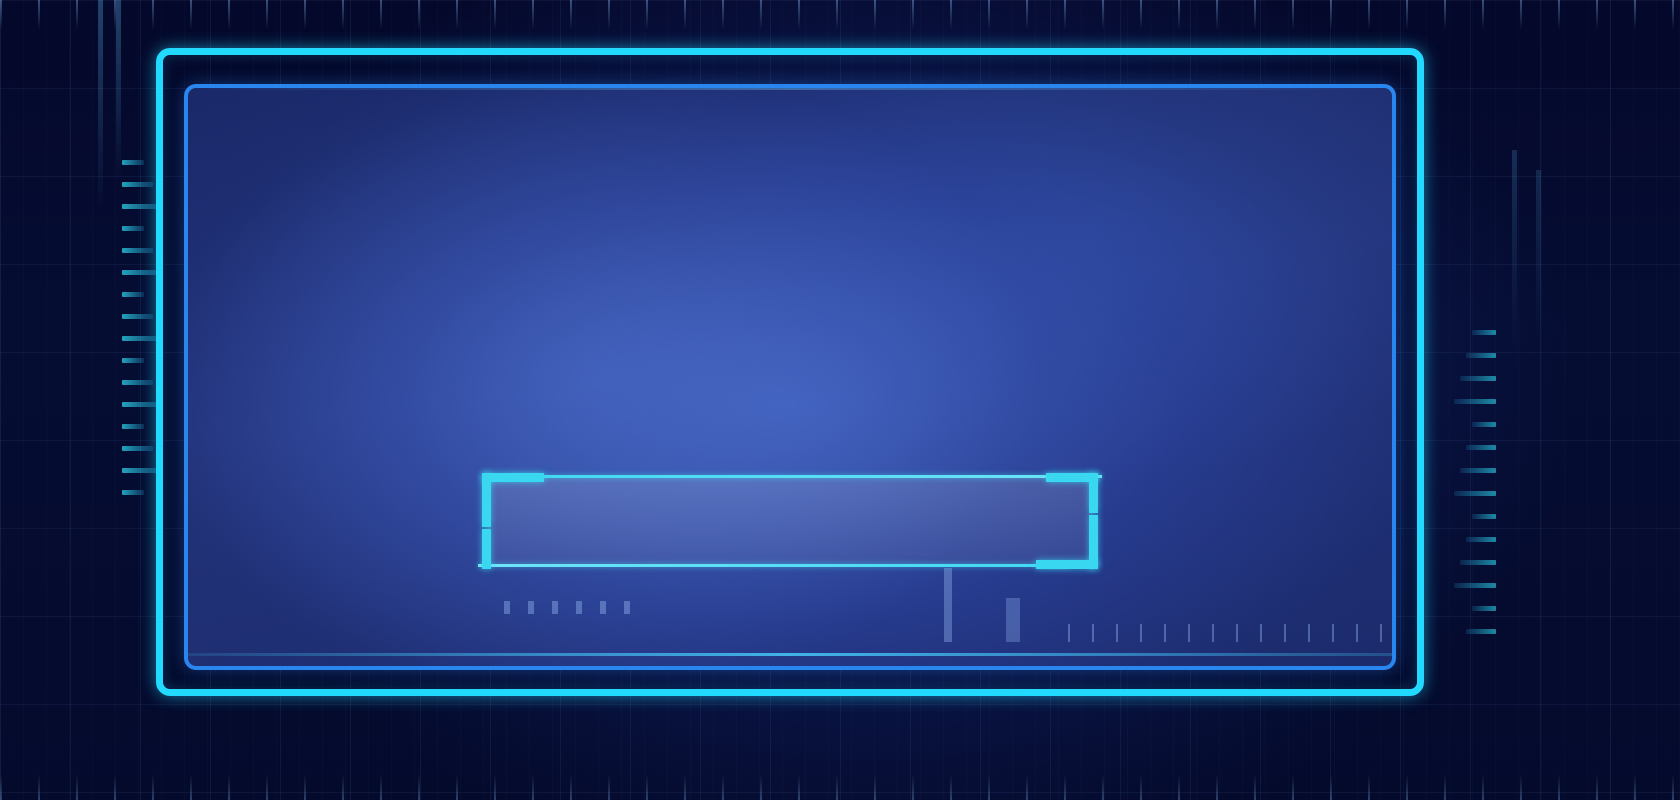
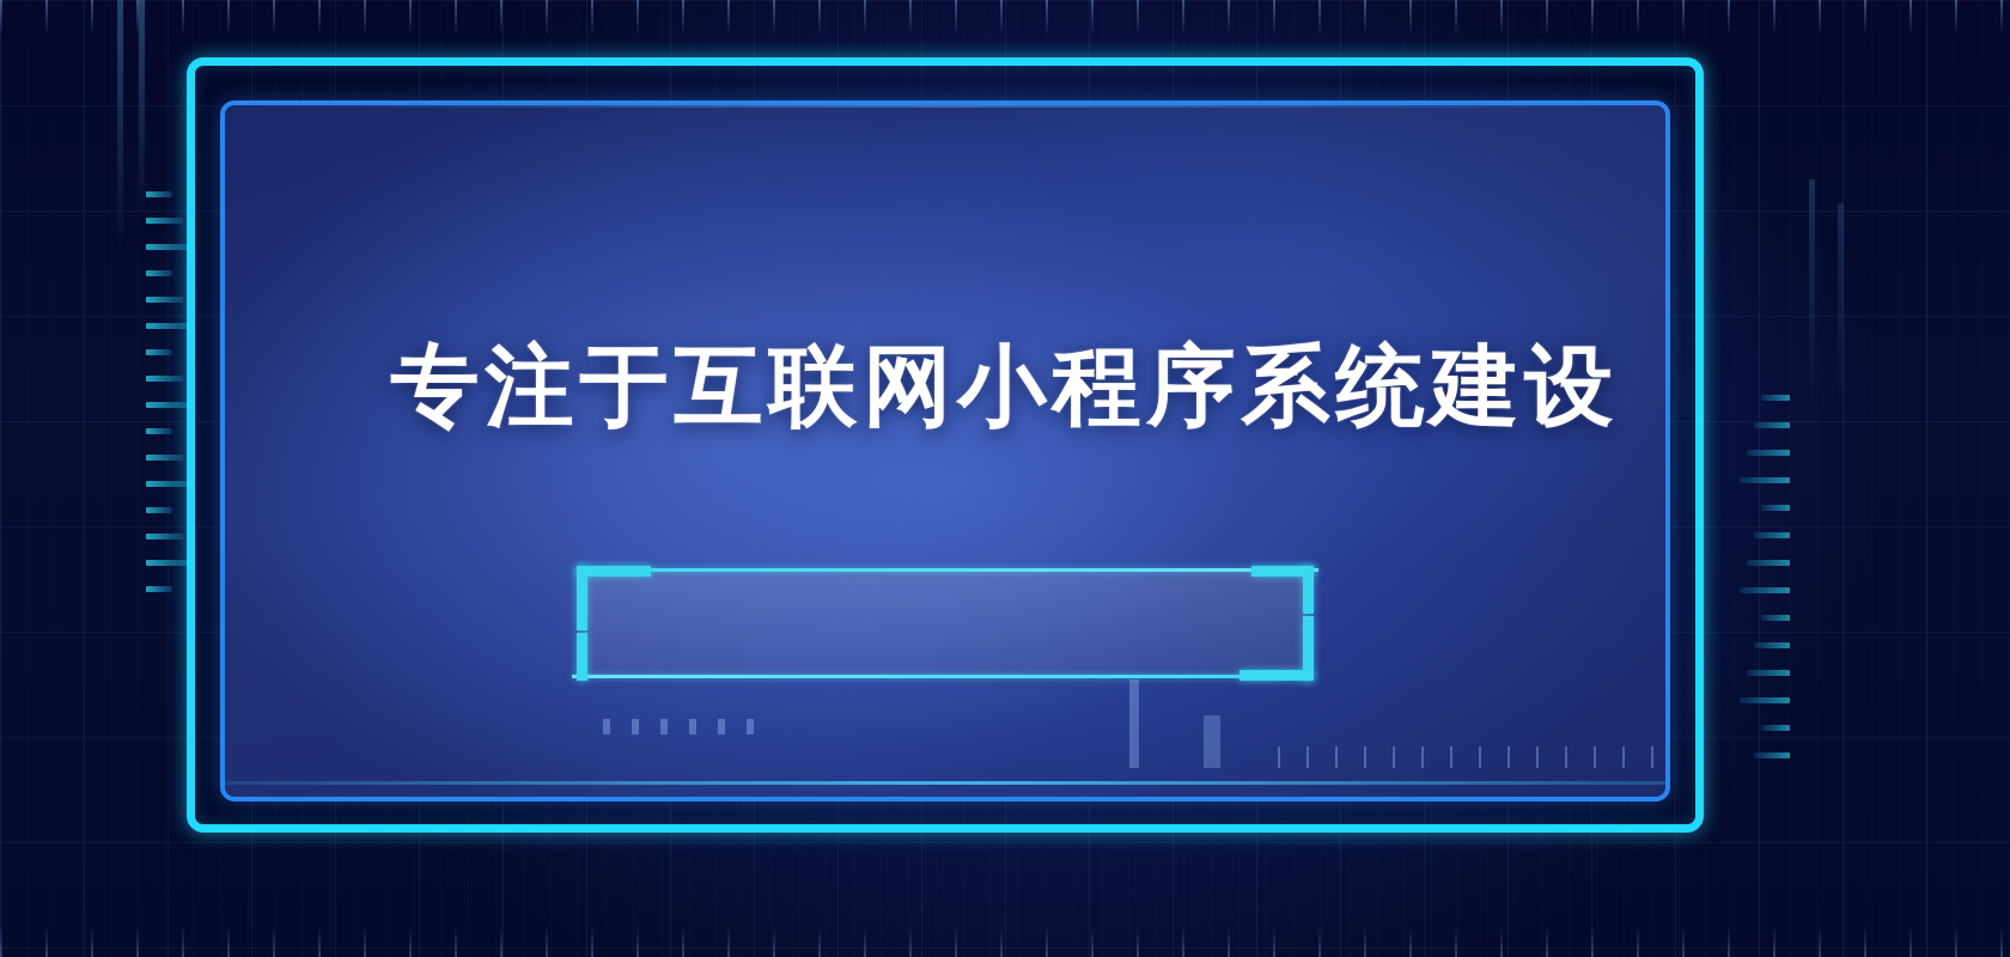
+ 专注于互联网小程序系统建设
